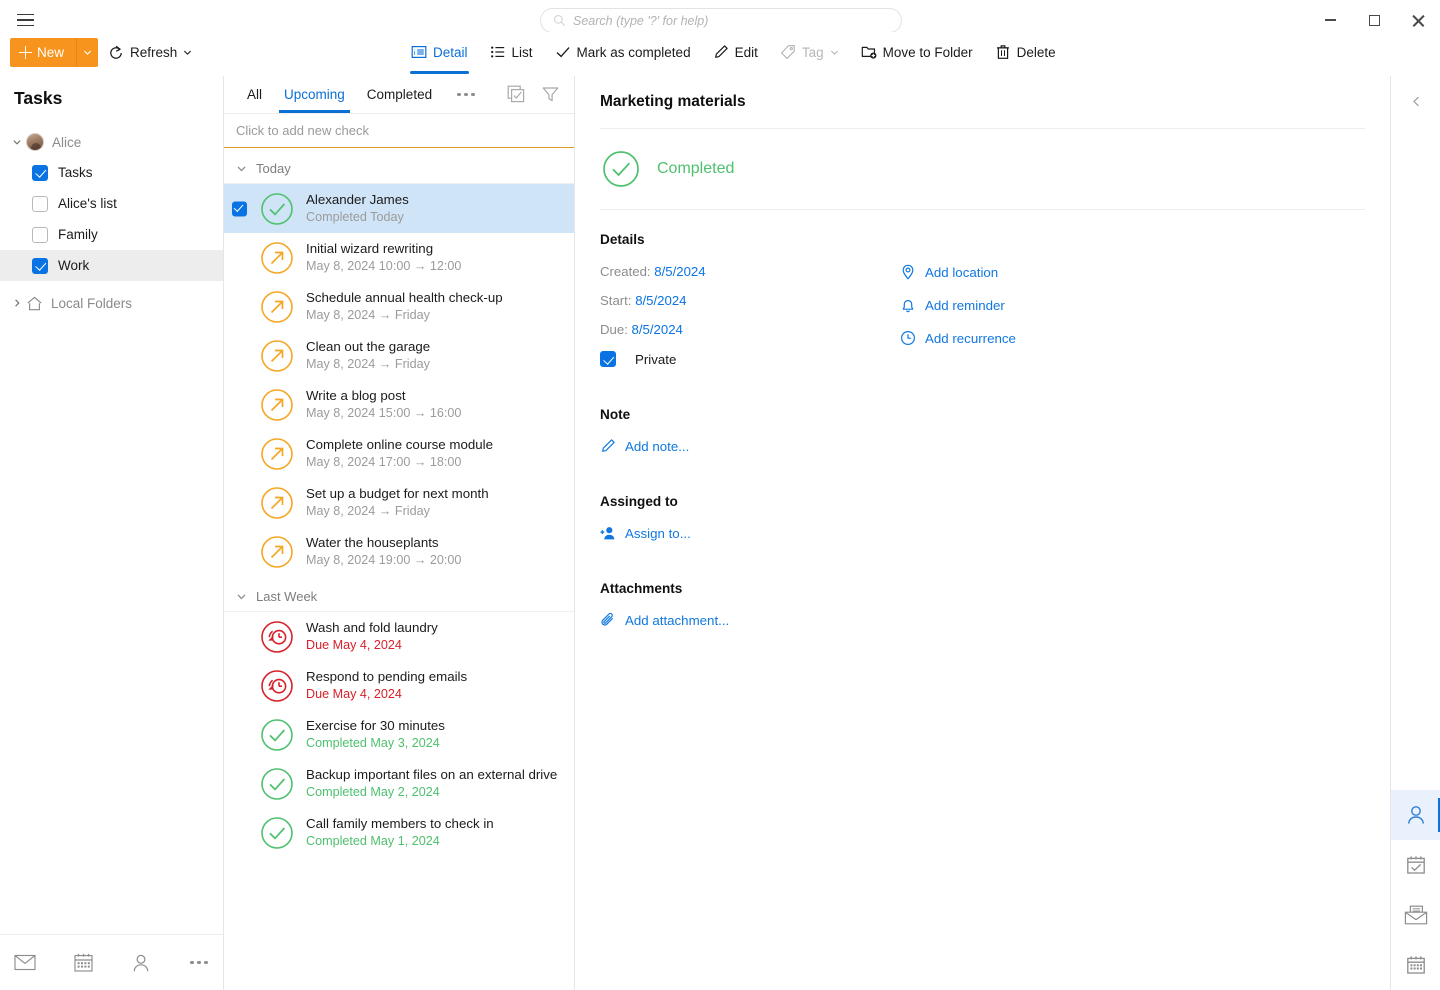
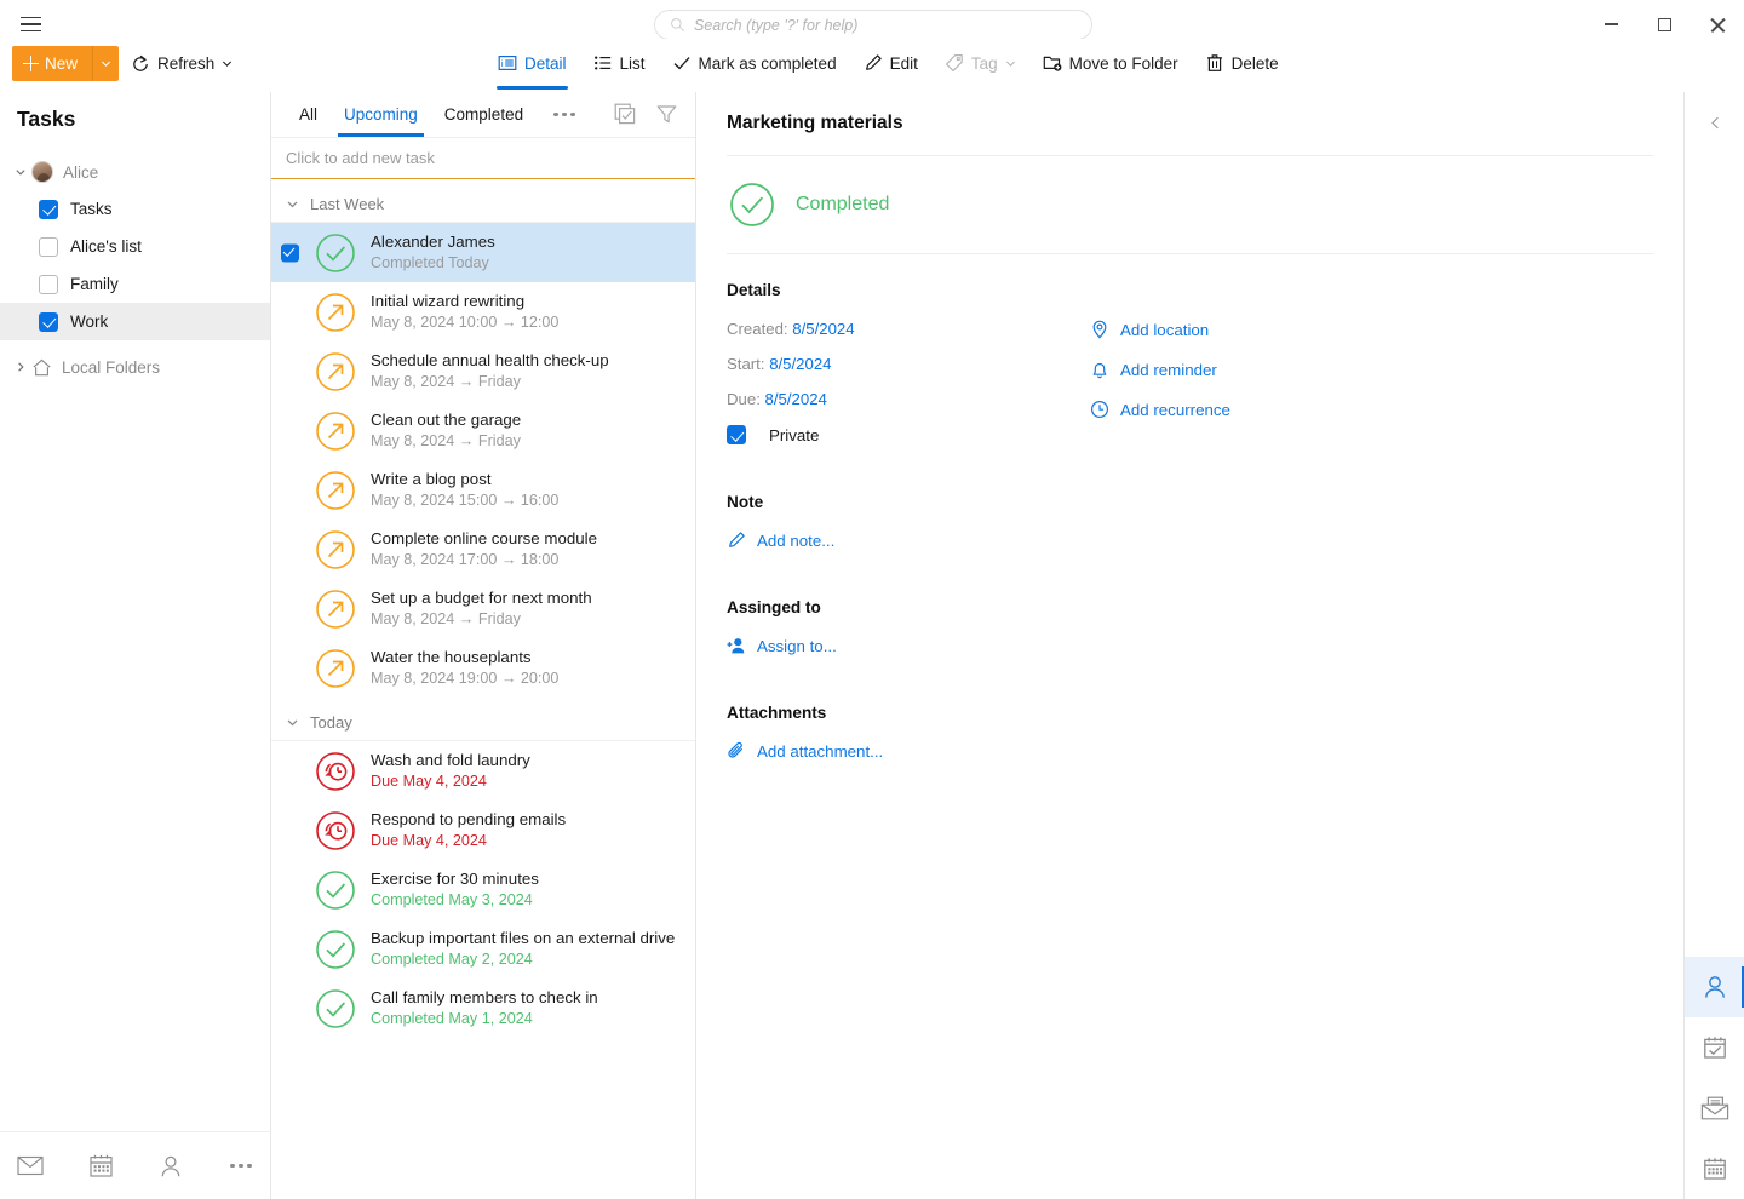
  Search (type '?' for help)
  New
  Refresh
  Detail
  List
  Mark as completed
  Edit
  Tag
  Move to Folder
  Delete
  Tasks
  Alice
  Tasks
  Alice's list
  Family
  Work
  Local Folders
  All
  Upcoming
  Completed
- Click to add new check
+ Click to add new task
- Today
+ Last Week
  Alexander James
  Completed Today
  Initial wizard rewriting
  May 8, 2024 10:00 → 12:00
  Schedule annual health check-up
  May 8, 2024 → Friday
  Clean out the garage
  May 8, 2024 → Friday
  Write a blog post
  May 8, 2024 15:00 → 16:00
  Complete online course module
  May 8, 2024 17:00 → 18:00
  Set up a budget for next month
  May 8, 2024 → Friday
  Water the houseplants
  May 8, 2024 19:00 → 20:00
- Last Week
+ Today
  Wash and fold laundry
  Due May 4, 2024
  Respond to pending emails
  Due May 4, 2024
  Exercise for 30 minutes
  Completed May 3, 2024
  Backup important files on an external drive
  Completed May 2, 2024
  Call family members to check in
  Completed May 1, 2024
  Marketing materials
  Completed
  Details
  Created: 8/5/2024
  Start: 8/5/2024
  Due: 8/5/2024
  Private
  Add location
  Add reminder
  Add recurrence
  Note
  Add note...
  Assinged to
  Assign to...
  Attachments
  Add attachment...
